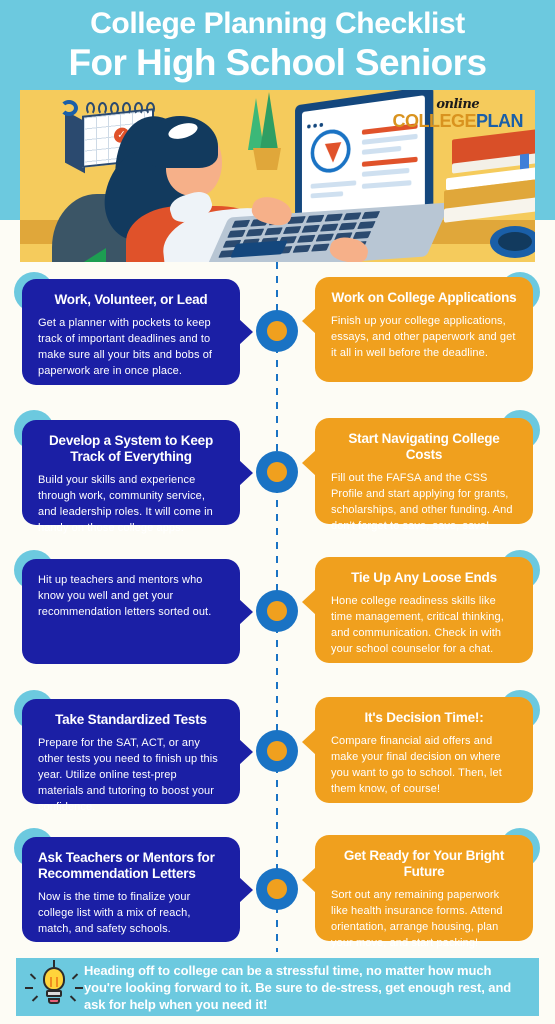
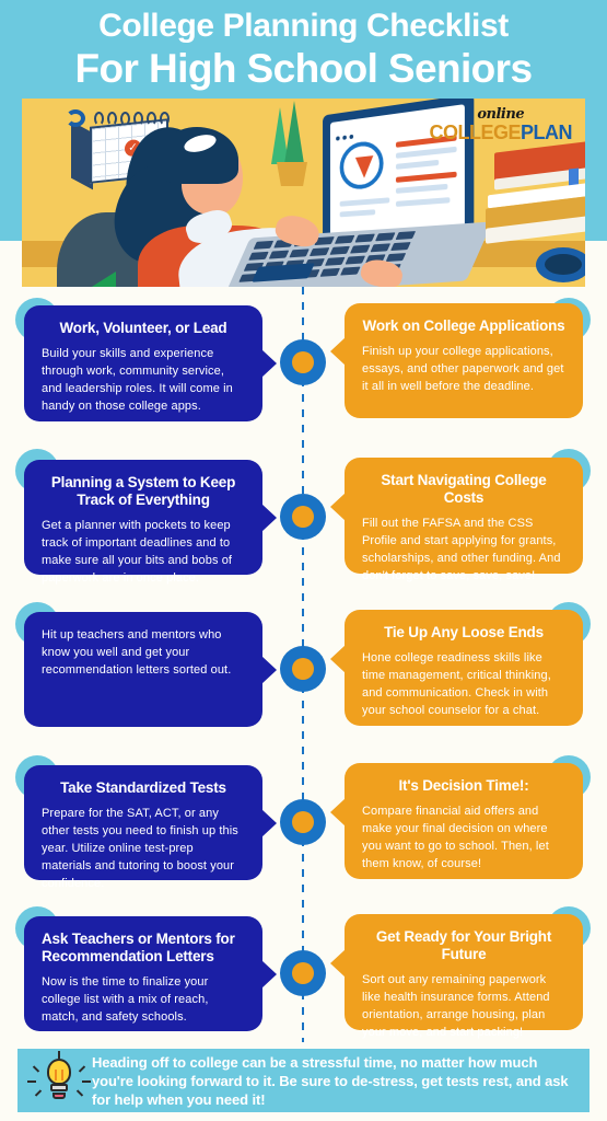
  College Planning Checklist
  For High School Seniors
  online
  COLLEGEPLAN
  Work, Volunteer, or Lead
- Get a planner with pockets to keep track of important deadlines and to make sure all your bits and bobs of paperwork are in once place.
+ Build your skills and experience through work, community service, and leadership roles. It will come in handy on those college apps.
  Work on College Applications
  Finish up your college applications, essays, and other paperwork and get it all in well before the deadline.
- Develop a System to Keep Track of Everything
+ Planning a System to Keep Track of Everything
- Build your skills and experience through work, community service, and leadership roles. It will come in handy on those college apps.
+ Get a planner with pockets to keep track of important deadlines and to make sure all your bits and bobs of paperwork are in once place.
  Start Navigating College Costs
  Fill out the FAFSA and the CSS Profile and start applying for grants, scholarships, and other funding. And don't forget to save, save, save!
  Hit up teachers and mentors who know you well and get your recommendation letters sorted out.
  Tie Up Any Loose Ends
  Hone college readiness skills like time management, critical thinking, and communication. Check in with your school counselor for a chat.
  Take Standardized Tests
  Prepare for the SAT, ACT, or any other tests you need to finish up this year. Utilize online test-prep materials and tutoring to boost your confidence.
  It's Decision Time!:
  Compare financial aid offers and make your final decision on where you want to go to school. Then, let them know, of course!
  Ask Teachers or Mentors for Recommendation Letters
  Now is the time to finalize your college list with a mix of reach, match, and safety schools.
  Get Ready for Your Bright Future
  Sort out any remaining paperwork like health insurance forms. Attend orientation, arrange housing, plan your move, and start packing!
- Heading off to college can be a stressful time, no matter how much you're looking forward to it. Be sure to de-stress, get enough rest, and ask for help when you need it!
+ Heading off to college can be a stressful time, no matter how much you're looking forward to it. Be sure to de-stress, get tests rest, and ask for help when you need it!
